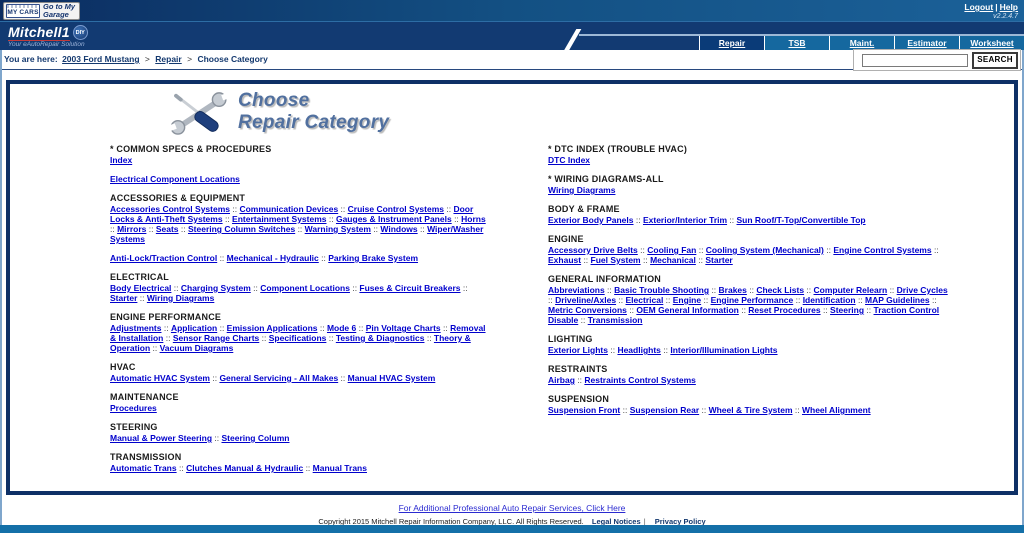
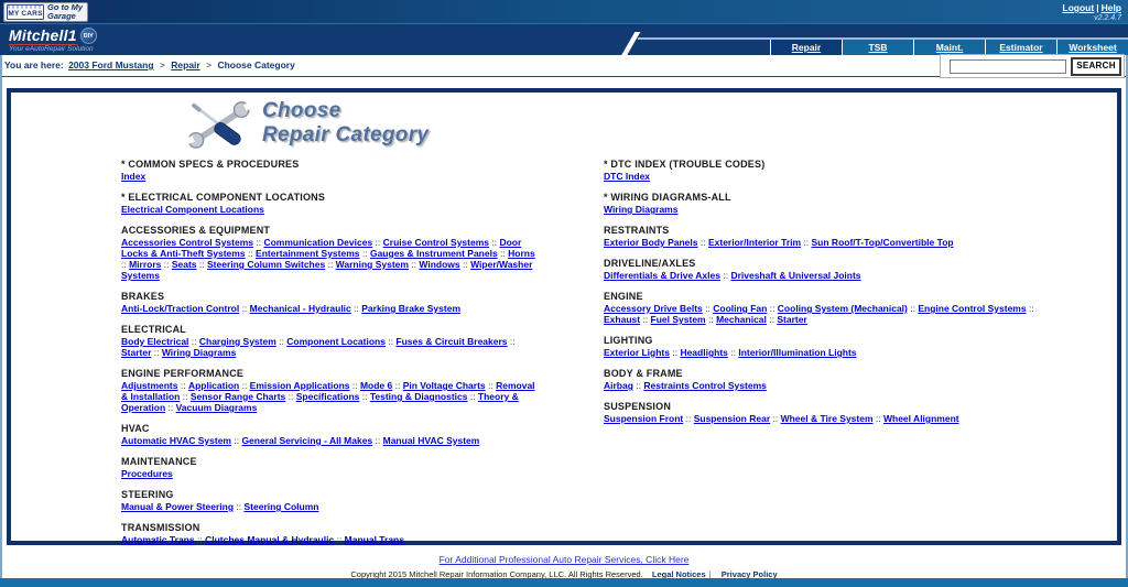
  Go to My
  Garage
  Logout | Help
  Mitchell1
  Repair
  TSB
  Maint.
  Estimator
  Worksheet
  You are here: 2003 Ford Mustang > Repair > Choose Category
  SEARCH
  Choose
  Repair Category
  * COMMON SPECS & PROCEDURES
  Index
+ * ELECTRICAL COMPONENT LOCATIONS
  Electrical Component Locations
  ACCESSORIES & EQUIPMENT
  Accessories Control Systems :: Communication Devices :: Cruise Control Systems :: Door Locks & Anti-Theft Systems :: Entertainment Systems :: Gauges & Instrument Panels :: Horns :: Mirrors :: Seats :: Steering Column Switches :: Warning System :: Windows :: Wiper/Washer Systems
+ BRAKES
  Anti-Lock/Traction Control :: Mechanical - Hydraulic :: Parking Brake System
  ELECTRICAL
  Body Electrical :: Charging System :: Component Locations :: Fuses & Circuit Breakers :: Starter :: Wiring Diagrams
  ENGINE PERFORMANCE
  Adjustments :: Application :: Emission Applications :: Mode 6 :: Pin Voltage Charts :: Removal & Installation :: Sensor Range Charts :: Specifications :: Testing & Diagnostics :: Theory & Operation :: Vacuum Diagrams
  HVAC
  Automatic HVAC System :: General Servicing - All Makes :: Manual HVAC System
  MAINTENANCE
  Procedures
  STEERING
  Manual & Power Steering :: Steering Column
  TRANSMISSION
  Automatic Trans :: Clutches Manual & Hydraulic :: Manual Trans
- * DTC INDEX (TROUBLE HVAC)
+ * DTC INDEX (TROUBLE CODES)
  DTC Index
  * WIRING DIAGRAMS-ALL
  Wiring Diagrams
- BODY & FRAME
+ RESTRAINTS
  Exterior Body Panels :: Exterior/Interior Trim :: Sun Roof/T-Top/Convertible Top
+ DRIVELINE/AXLES
+ Differentials & Drive Axles :: Driveshaft & Universal Joints
  ENGINE
  Accessory Drive Belts :: Cooling Fan :: Cooling System (Mechanical) :: Engine Control Systems :: Exhaust :: Fuel System :: Mechanical :: Starter
- GENERAL INFORMATION
- Abbreviations :: Basic Trouble Shooting :: Brakes :: Check Lists :: Computer Relearn :: Drive Cycles :: Driveline/Axles :: Electrical :: Engine :: Engine Performance :: Identification :: MAP Guidelines :: Metric Conversions :: OEM General Information :: Reset Procedures :: Steering :: Traction Control Disable :: Transmission
  LIGHTING
  Exterior Lights :: Headlights :: Interior/Illumination Lights
- RESTRAINTS
+ BODY & FRAME
  Airbag :: Restraints Control Systems
  SUSPENSION
  Suspension Front :: Suspension Rear :: Wheel & Tire System :: Wheel Alignment
  For Additional Professional Auto Repair Services, Click Here
  Copyright 2015 Mitchell Repair Information Company, LLC. All Rights Reserved. Legal Notices | Privacy Policy
